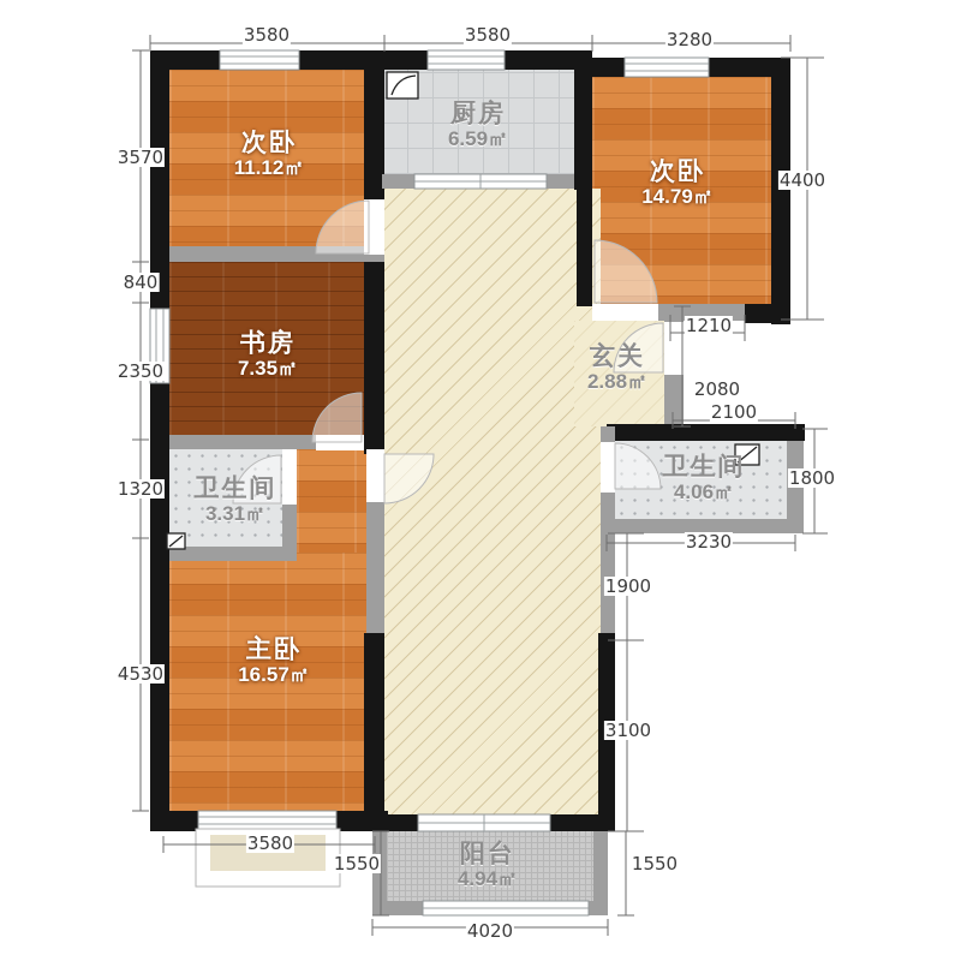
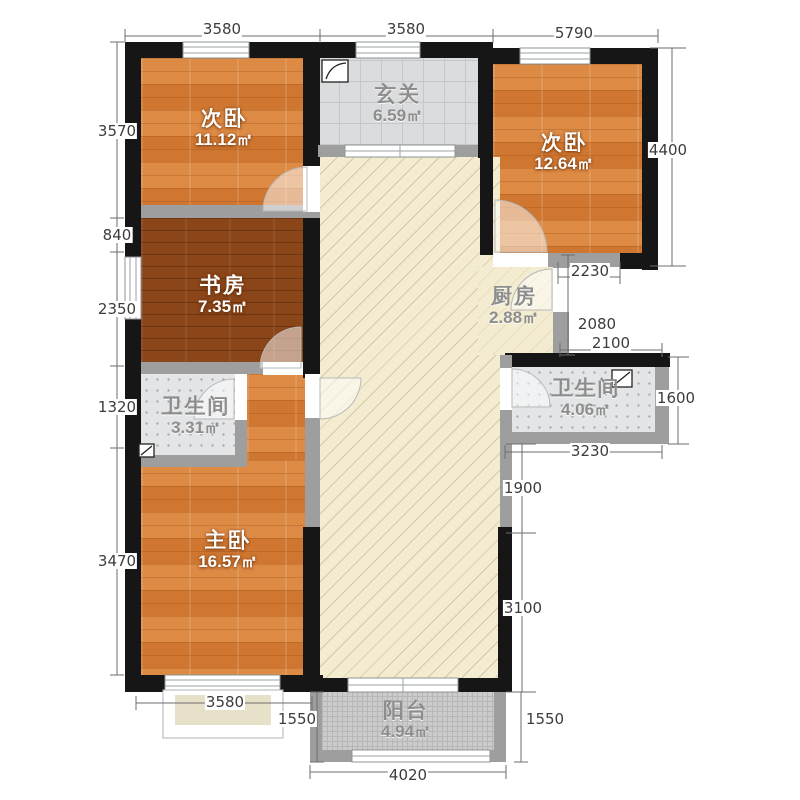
  次卧
  11.12㎡
- 厨房
+ 玄关
  6.59㎡
  次卧
- 14.79㎡
+ 12.64㎡
  书房
  7.35㎡
- 玄关
+ 厨房
  2.88㎡
  卫生间
  3.31㎡
  卫生间
  4.06㎡
  主卧
  16.57㎡
  阳台
  4.94㎡
  3580
  3580
- 3280
+ 5790
  3570
  840
  2350
  1320
- 4530
+ 3470
  4400
- 1210
+ 2230
  2080
  2100
- 1800
+ 1600
  3230
  1900
  3100
  1550
  3580
  4020
  1550
